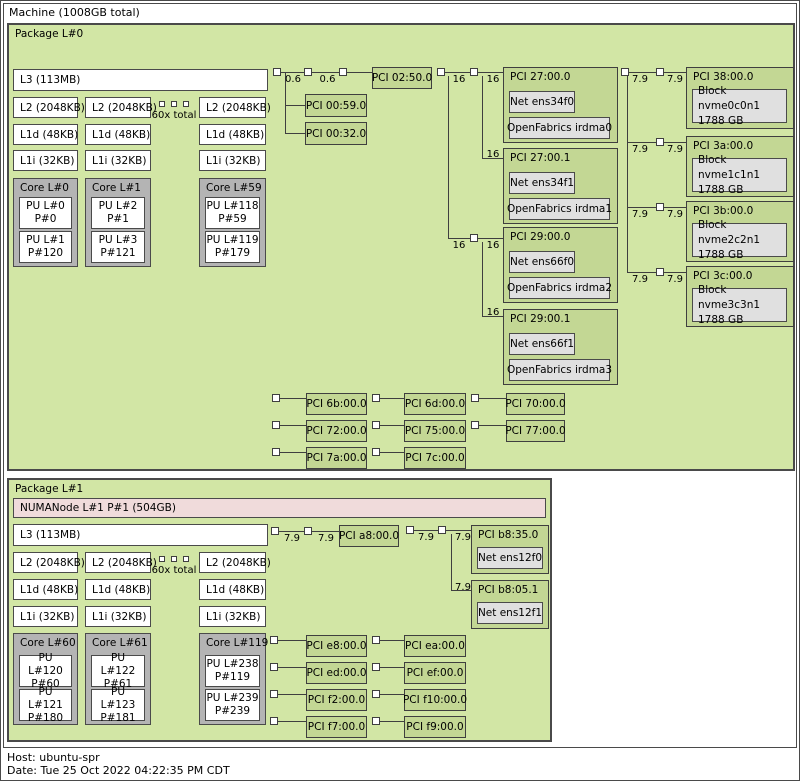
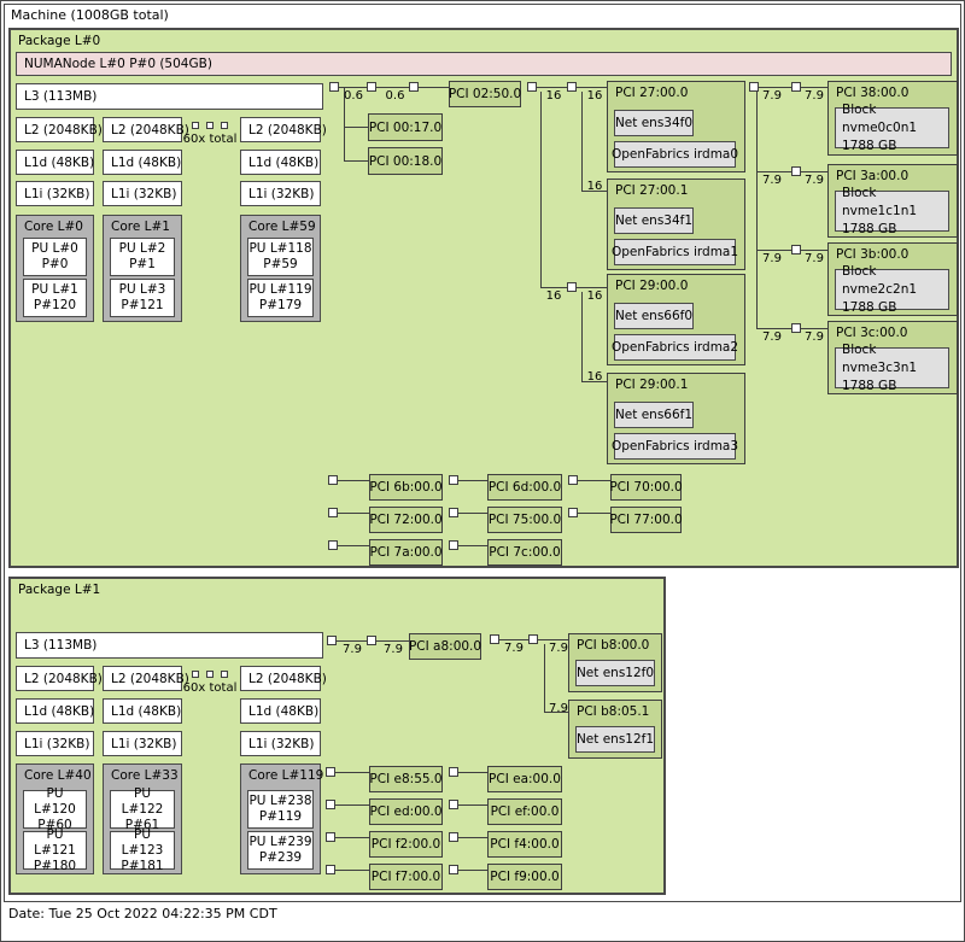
  Machine (1008GB total)
  Package L#0
  Package L#1
+ NUMANode L#0 P#0 (504GB)
  L3 (113MB)
  L2 (2048KB)
  L2 (2048KB)
  L2 (2048KB)
  L1d (48KB)
  L1d (48KB)
  L1d (48KB)
  L1i (32KB)
  L1i (32KB)
  L1i (32KB)
  Core L#0
  Core L#1
  Core L#59
  PU L#0
  P#0
  PU L#1
  P#120
  PU L#2
  P#1
  PU L#3
  P#121
  PU L#118
  P#59
  PU L#119
  P#179
  60x total
- NUMANode L#1 P#1 (504GB)
  L3 (113MB)
  L2 (2048KB)
  L2 (2048KB)
  L2 (2048KB)
  L1d (48KB)
  L1d (48KB)
  L1d (48KB)
  L1i (32KB)
  L1i (32KB)
  L1i (32KB)
- Core L#60
+ Core L#40
- Core L#61
+ Core L#33
  Core L#119
  PU L#120
  P#60
  PU L#121
  P#180
  PU L#122
  P#61
  PU L#123
  P#181
  PU L#238
  P#119
  PU L#239
  P#239
  60x total
  PCI 02:50.0
- PCI 00:59.0
+ PCI 00:17.0
- PCI 00:32.0
+ PCI 00:18.0
  PCI 27:00.0
  Net ens34f0
  OpenFabrics irdma0
  PCI 27:00.1
  Net ens34f1
  OpenFabrics irdma1
  PCI 29:00.0
  Net ens66f0
  OpenFabrics irdma2
  PCI 29:00.1
  Net ens66f1
  OpenFabrics irdma3
  PCI 38:00.0
  Block nvme0c0n1
  1788 GB
  PCI 3a:00.0
  Block nvme1c1n1
  1788 GB
  PCI 3b:00.0
  Block nvme2c2n1
  1788 GB
  PCI 3c:00.0
  Block nvme3c3n1
  1788 GB
  PCI 6b:00.0
  PCI 6d:00.0
  PCI 70:00.0
  PCI 72:00.0
  PCI 75:00.0
  PCI 77:00.0
  PCI 7a:00.0
  PCI 7c:00.0
  PCI a8:00.0
- PCI b8:35.0
+ PCI b8:00.0
  Net ens12f0
  PCI b8:05.1
  Net ens12f1
- PCI e8:00.0
+ PCI e8:55.0
  PCI ea:00.0
  PCI ed:00.0
  PCI ef:00.0
  PCI f2:00.0
- PCI f10:00.0
+ PCI f4:00.0
  PCI f7:00.0
  PCI f9:00.0
  0.6
  0.6
  16
  16
  16
  16
  16
  16
  7.9
  7.9
  7.9
  7.9
  7.9
  7.9
  7.9
  7.9
  7.9
  7.9
  7.9
  7.9
  7.9
- Host: ubuntu-spr
  Date: Tue 25 Oct 2022 04:22:35 PM CDT
